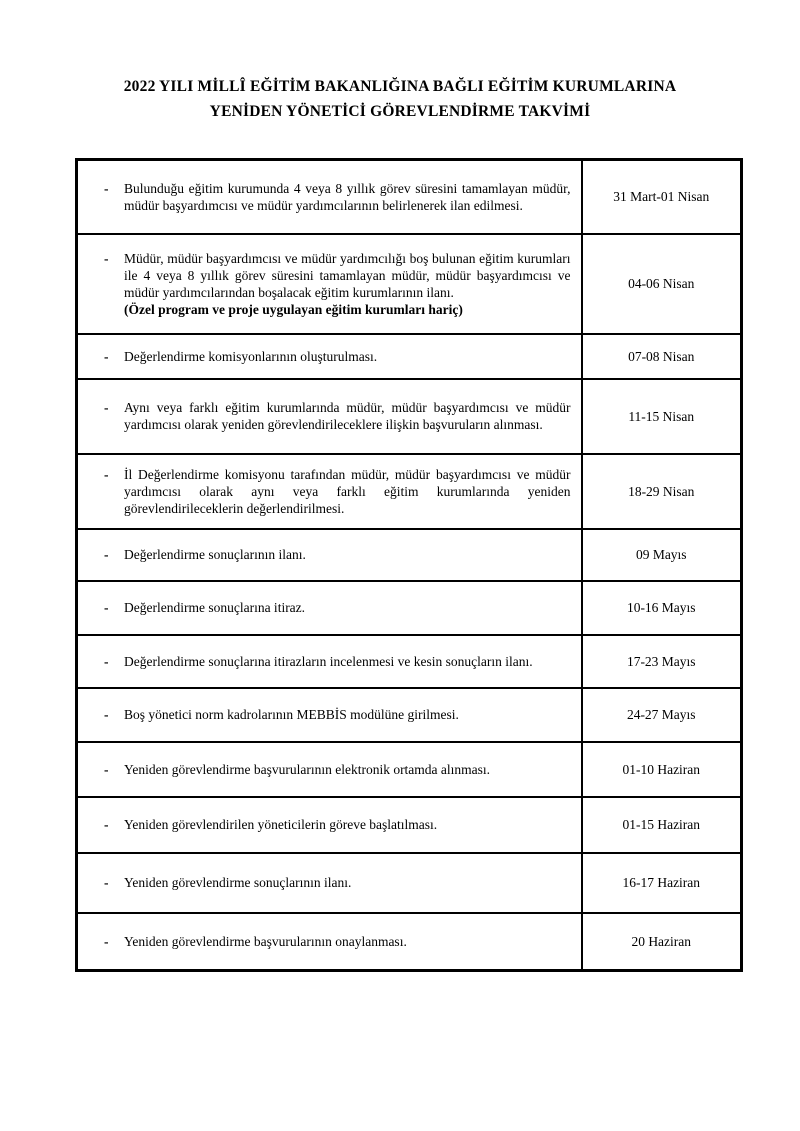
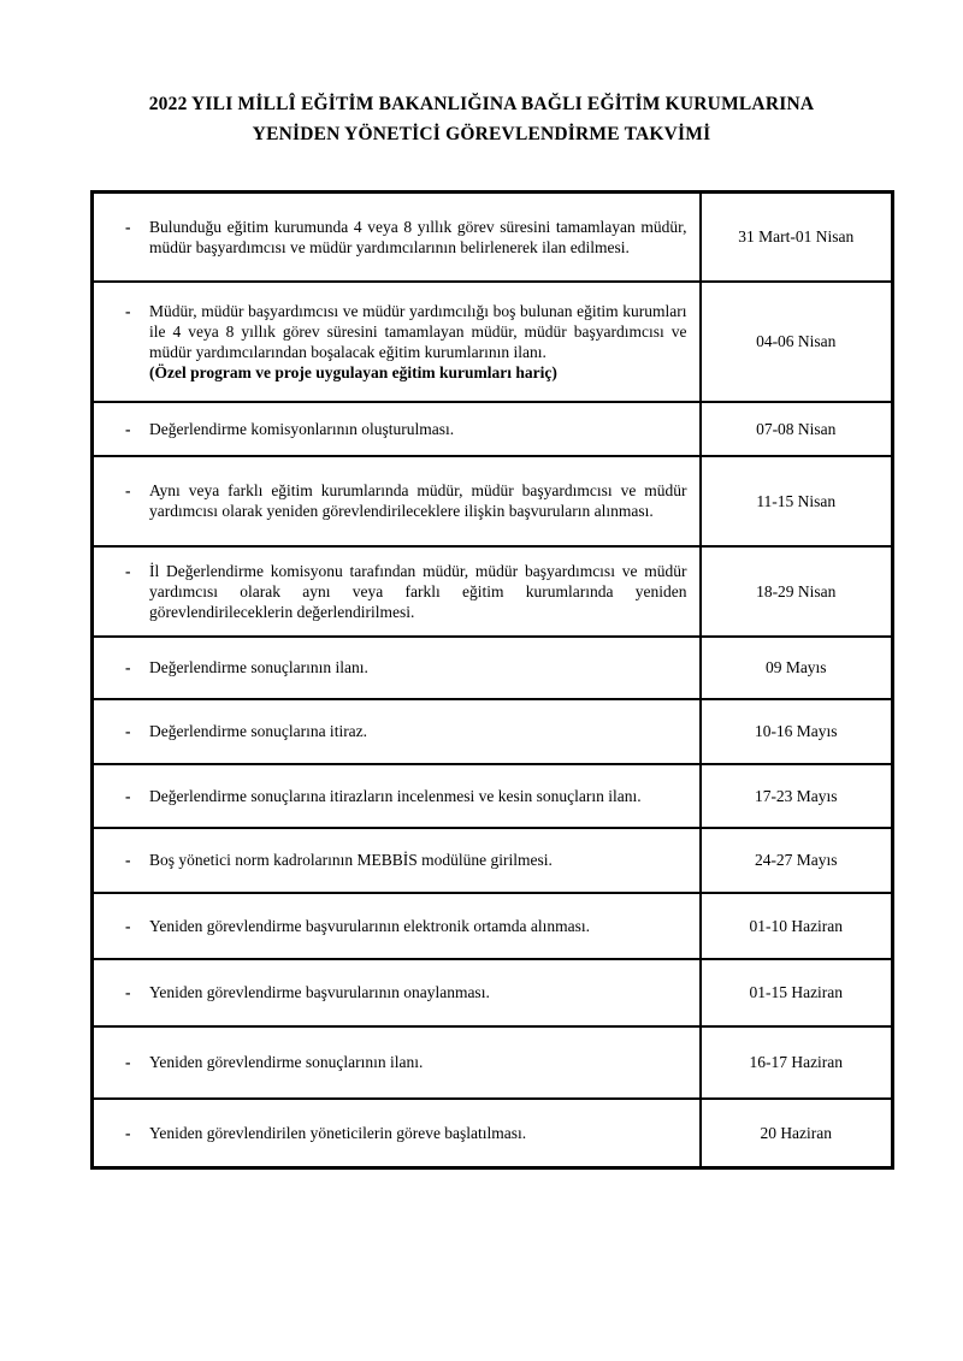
  2022 YILI MİLLÎ EĞİTİM BAKANLIĞINA BAĞLI EĞİTİM KURUMLARINA
  YENİDEN YÖNETİCİ GÖREVLENDİRME TAKVİMİ
  - Bulunduğu eğitim kurumunda 4 veya 8 yıllık görev süresini tamamlayan müdür, müdür başyardımcısı ve müdür yardımcılarının belirlenerek ilan edilmesi.	31 Mart-01 Nisan
  - Müdür, müdür başyardımcısı ve müdür yardımcılığı boş bulunan eğitim kurumları ile 4 veya 8 yıllık görev süresini tamamlayan müdür, müdür başyardımcısı ve müdür yardımcılarından boşalacak eğitim kurumlarının ilanı. (Özel program ve proje uygulayan eğitim kurumları hariç)	04-06 Nisan
  - Değerlendirme komisyonlarının oluşturulması.	07-08 Nisan
  - Aynı veya farklı eğitim kurumlarında müdür, müdür başyardımcısı ve müdür yardımcısı olarak yeniden görevlendirileceklere ilişkin başvuruların alınması.	11-15 Nisan
  - İl Değerlendirme komisyonu tarafından müdür, müdür başyardımcısı ve müdür yardımcısı olarak aynı veya farklı eğitim kurumlarında yeniden görevlendirileceklerin değerlendirilmesi.	18-29 Nisan
  - Değerlendirme sonuçlarının ilanı.	09 Mayıs
  - Değerlendirme sonuçlarına itiraz.	10-16 Mayıs
  - Değerlendirme sonuçlarına itirazların incelenmesi ve kesin sonuçların ilanı.	17-23 Mayıs
  - Boş yönetici norm kadrolarının MEBBİS modülüne girilmesi.	24-27 Mayıs
  - Yeniden görevlendirme başvurularının elektronik ortamda alınması.	01-10 Haziran
- - Yeniden görevlendirilen yöneticilerin göreve başlatılması.	01-15 Haziran
+ - Yeniden görevlendirme başvurularının onaylanması.	01-15 Haziran
  - Yeniden görevlendirme sonuçlarının ilanı.	16-17 Haziran
- - Yeniden görevlendirme başvurularının onaylanması.	20 Haziran
+ - Yeniden görevlendirilen yöneticilerin göreve başlatılması.	20 Haziran
